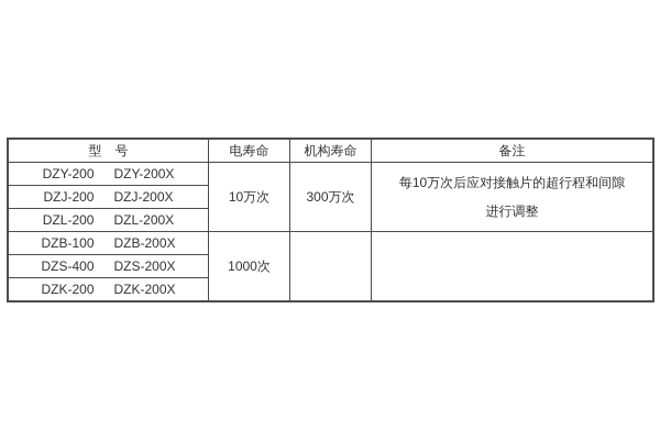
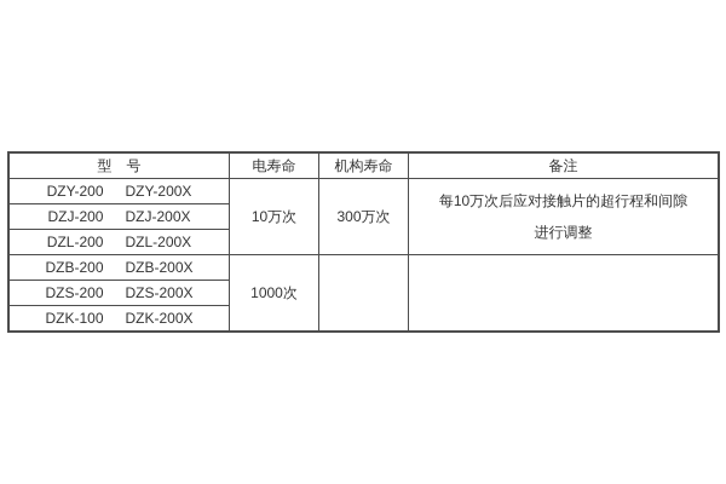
  型 号	电寿命	机构寿命	备注
  DZY-200 DZY-200X	10万次	300万次	每10万次后应对接触片的超行程和间隙 进行调整
  DZJ-200 DZJ-200X
  DZL-200 DZL-200X
- DZB-100 DZB-200X	1000次
+ DZB-200 DZB-200X	1000次
- DZS-400 DZS-200X
+ DZS-200 DZS-200X
- DZK-200 DZK-200X
+ DZK-100 DZK-200X
